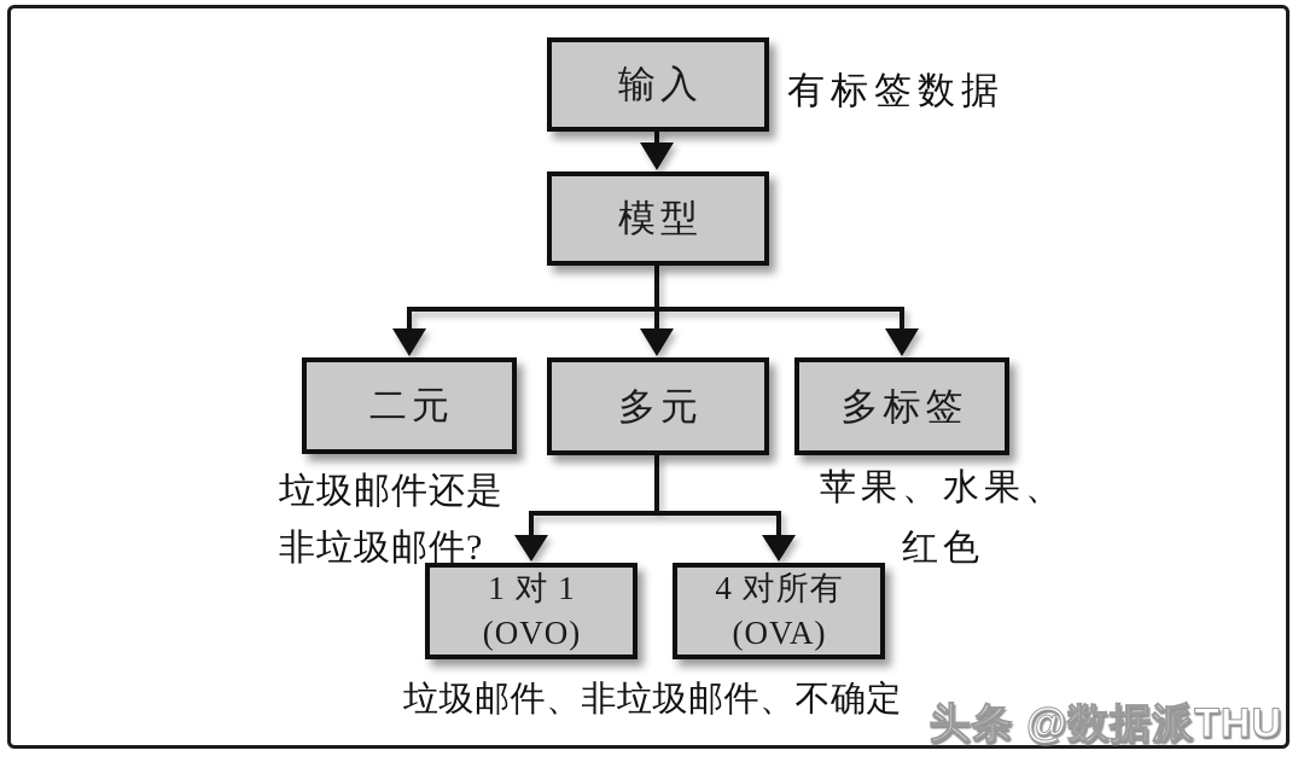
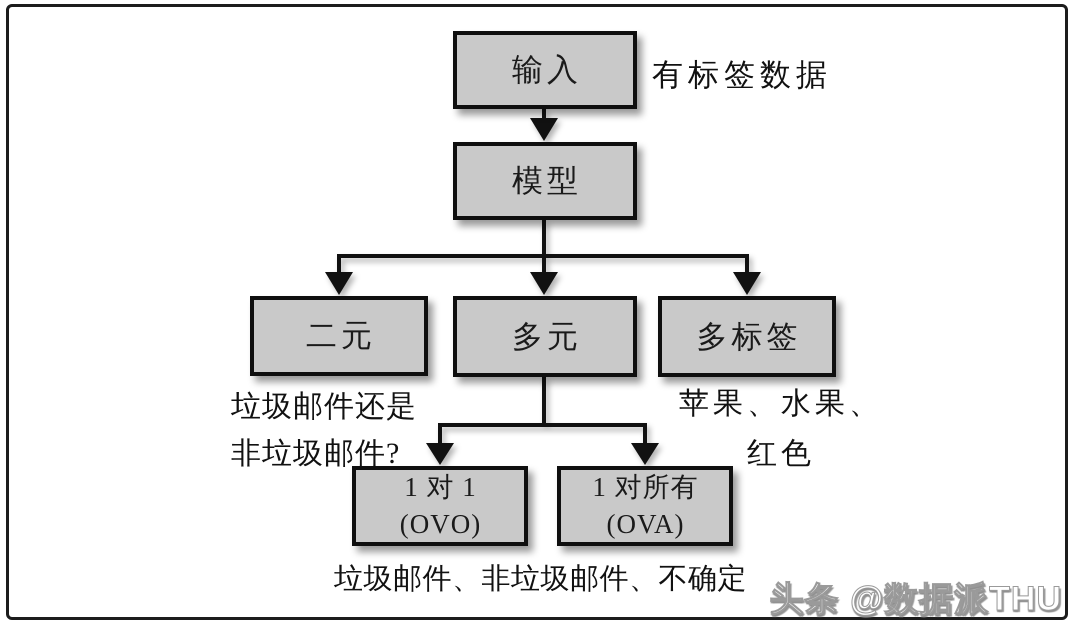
  输入
  模型
  二元
  多元
  多标签
  1 对 1
  (OVO)
- 4 对所有
+ 1 对所有
  (OVA)
  有标签数据
  垃圾邮件还是
  非垃圾邮件?
  苹果、水果、
  红色
  垃圾邮件、非垃圾邮件、不确定
  头条 @数据派THU
